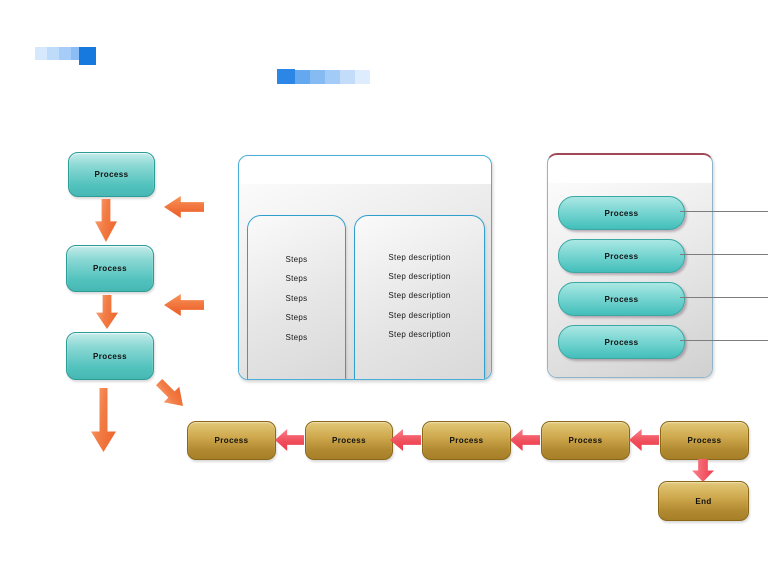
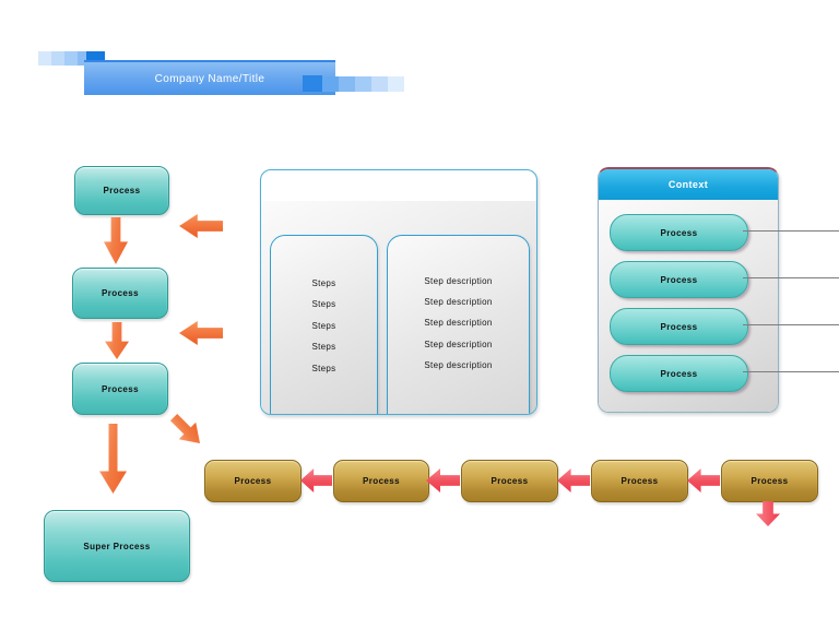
+ Company Name/Title
  Process
  Process
  Process
+ Super Process
  Steps
  Steps
  Steps
  Steps
  Steps
  Step description
  Step description
  Step description
  Step description
  Step description
+ Context
  Process
  Process
  Process
  Process
  Process
  Process
  Process
  Process
  Process
- End
